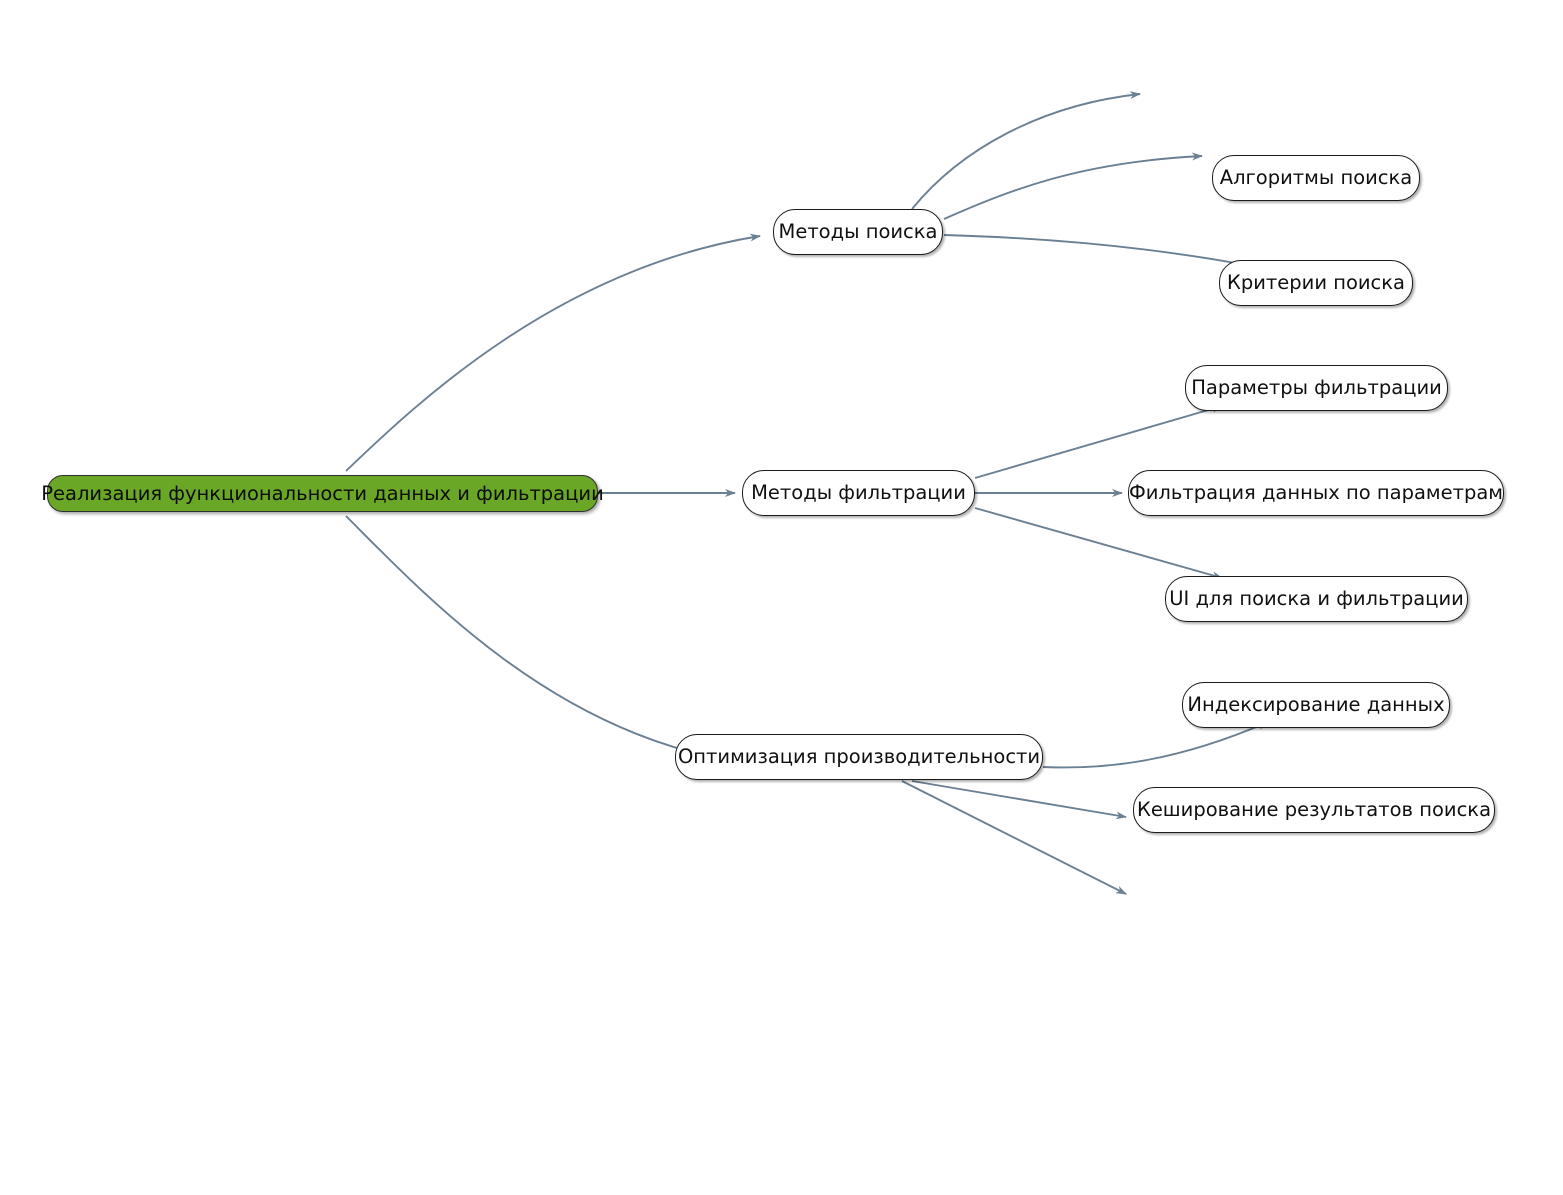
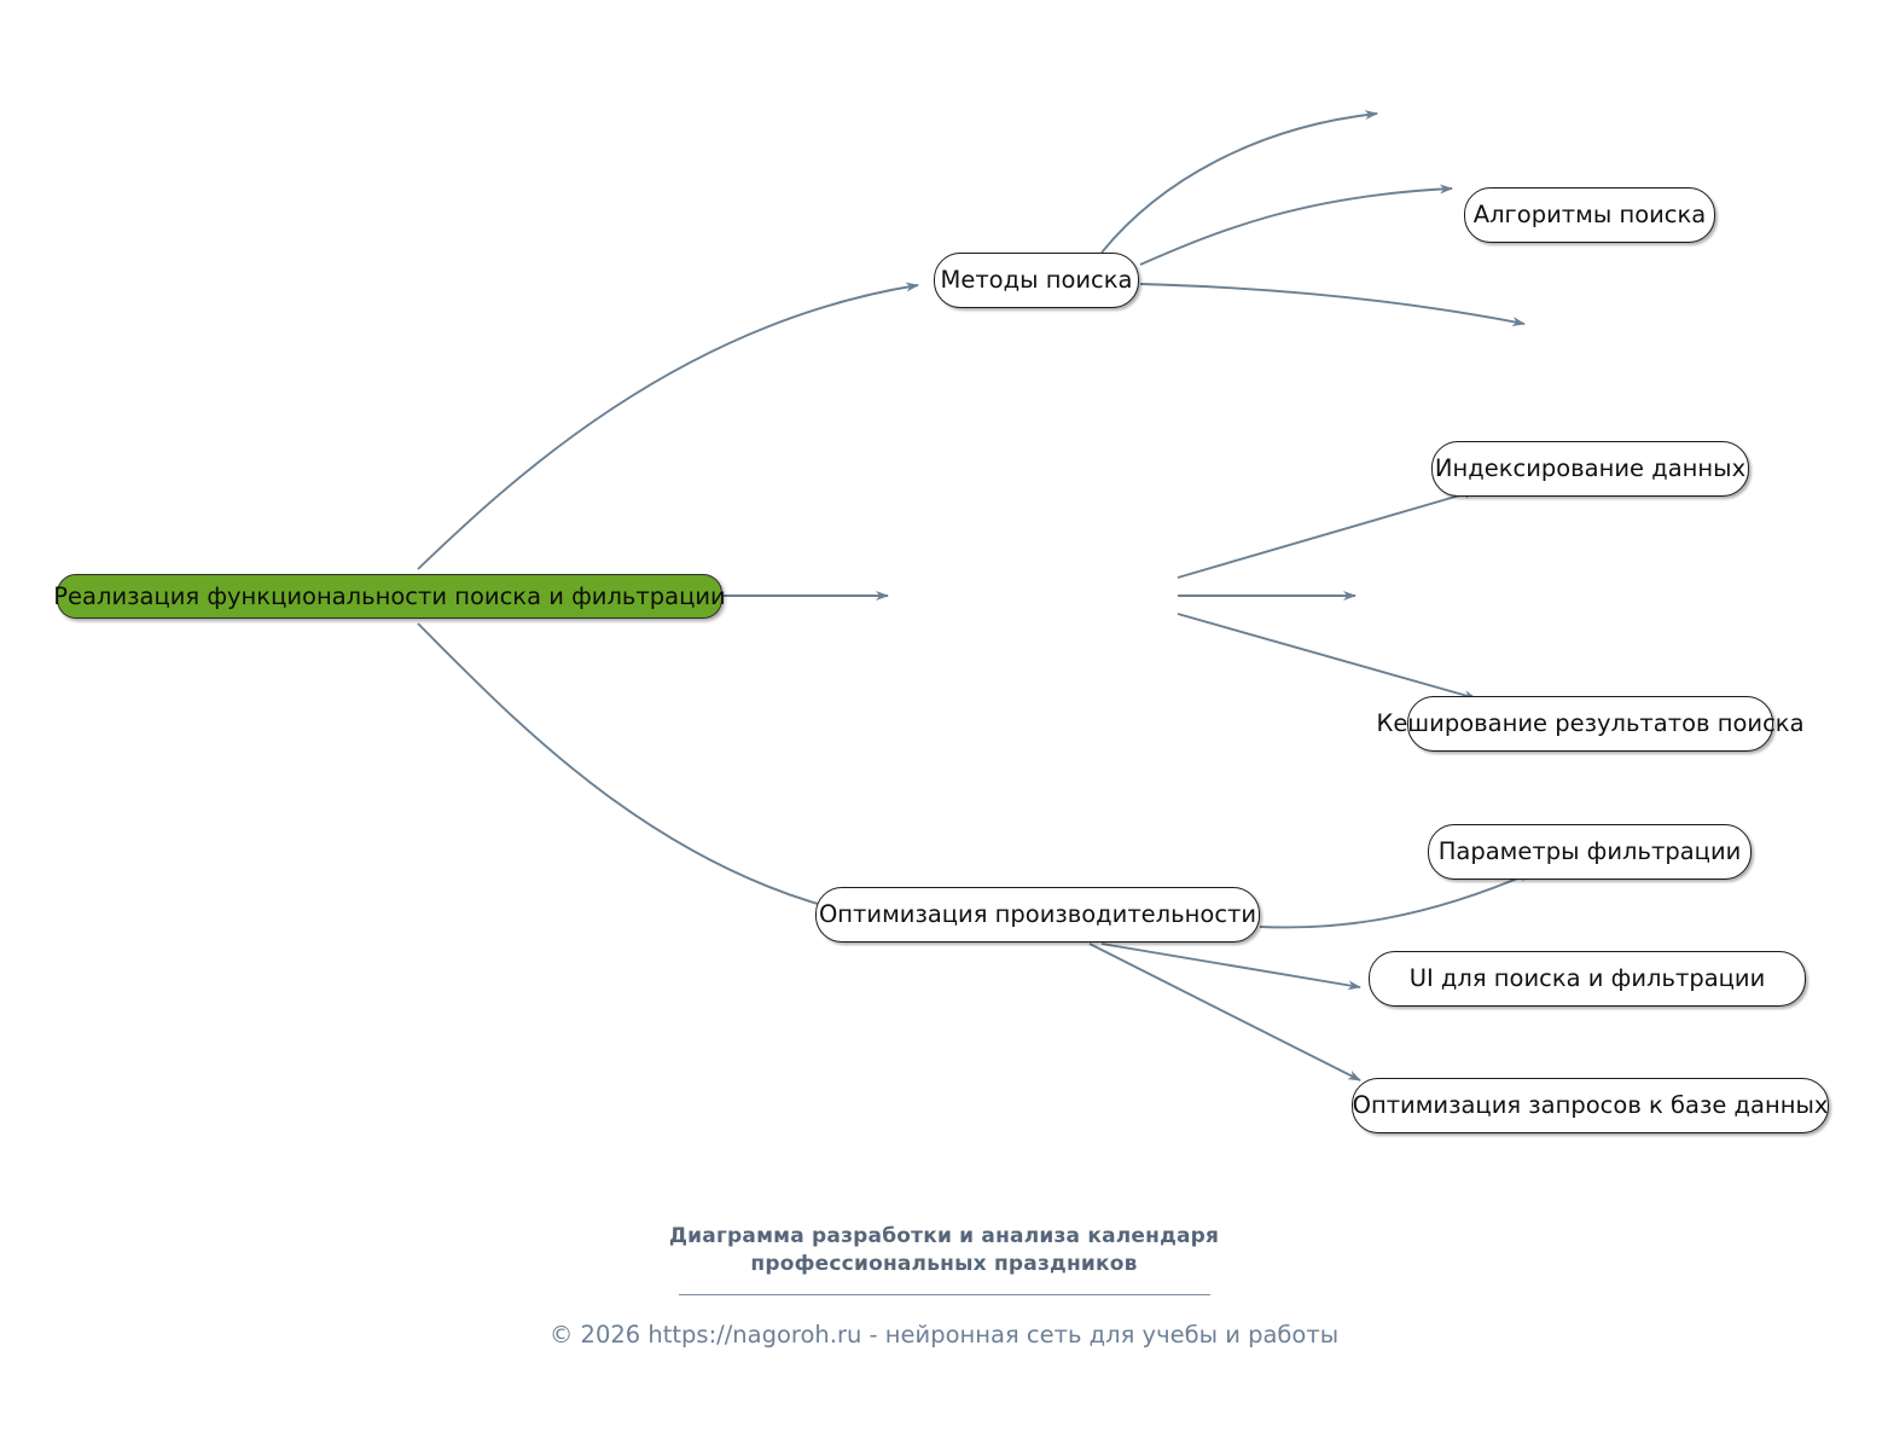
- Реализация функциональности данных и фильтрации
+ Реализация функциональности поиска и фильтрации
  Методы поиска
  Алгоритмы поиска
- Критерии поиска
- Методы фильтрации
- Параметры фильтрации
+ Индексирование данных
- Фильтрация данных по параметрам
- UI для поиска и фильтрации
+ Кеширование результатов поиска
  Оптимизация производительности
- Индексирование данных
+ Параметры фильтрации
- Кеширование результатов поиска
+ UI для поиска и фильтрации
+ Оптимизация запросов к базе данных
+ Диаграмма разработки и анализа календаря
+ профессиональных праздников
+ © 2026 https://nagoroh.ru - нейронная сеть для учебы и работы
